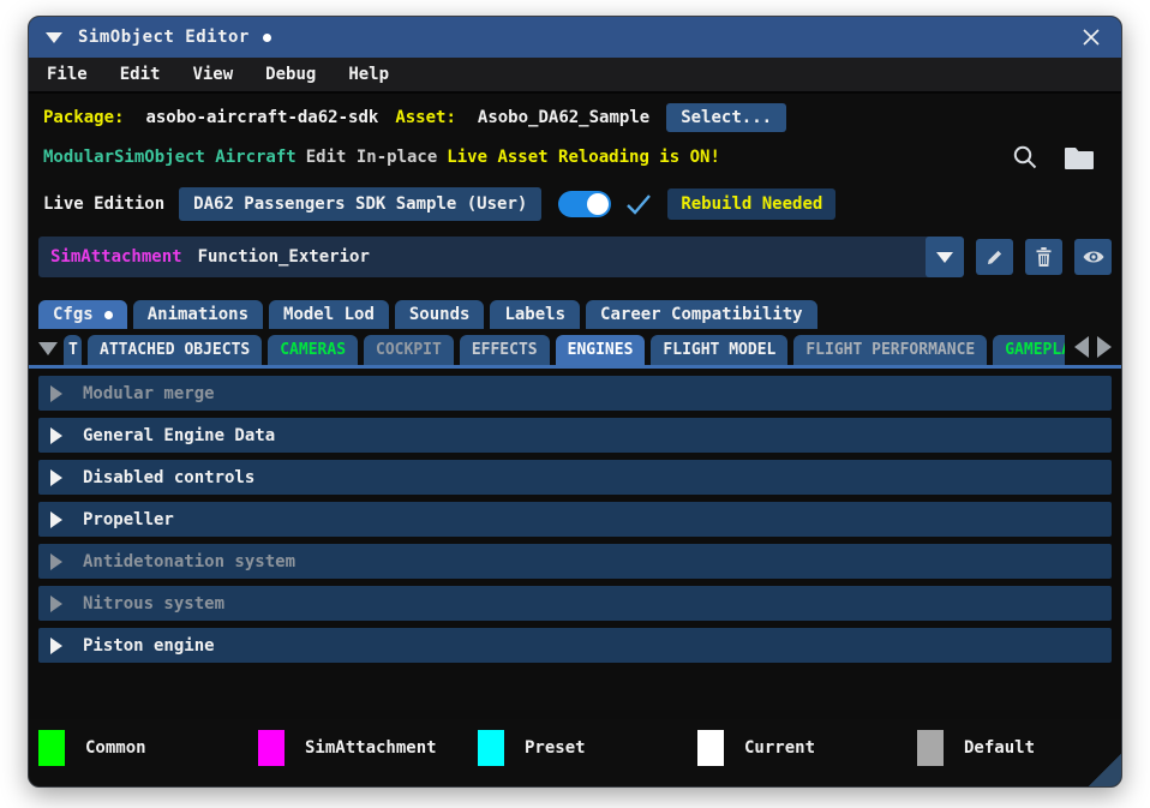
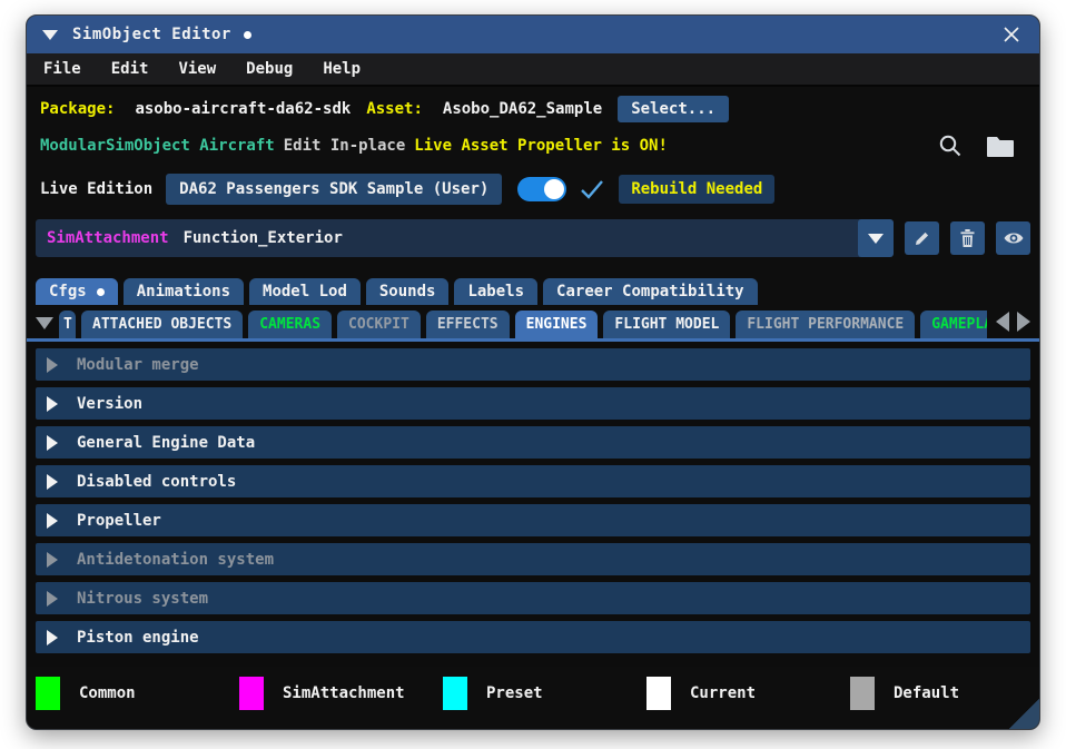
  SimObject Editor
  File
  Edit
  View
  Debug
  Help
  Package:
  asobo-aircraft-da62-sdk
  Asset:
  Asobo_DA62_Sample
  Select...
  ModularSimObject Aircraft
  Edit In-place
- Live Asset Reloading is ON!
+ Live Asset Propeller is ON!
  Live Edition
  DA62 Passengers SDK Sample (User)
  Rebuild Needed
  SimAttachment
  Function_Exterior
  Cfgs
  Animations
  Model Lod
  Sounds
  Labels
  Career Compatibility
  T
  ATTACHED OBJECTS
  CAMERAS
  COCKPIT
  EFFECTS
  ENGINES
  FLIGHT MODEL
  FLIGHT PERFORMANCE
  GAMEPL
  Modular merge
+ Version
  General Engine Data
  Disabled controls
  Propeller
  Antidetonation system
  Nitrous system
  Piston engine
  Common
  SimAttachment
  Preset
  Current
  Default
